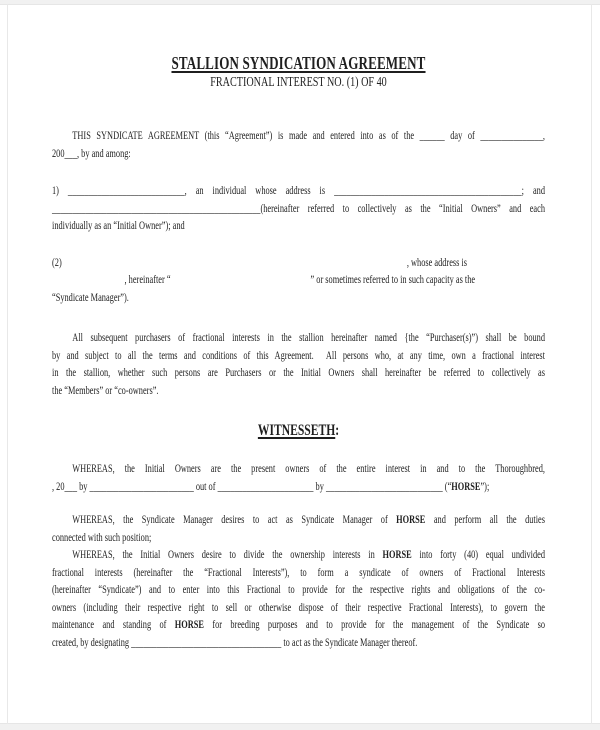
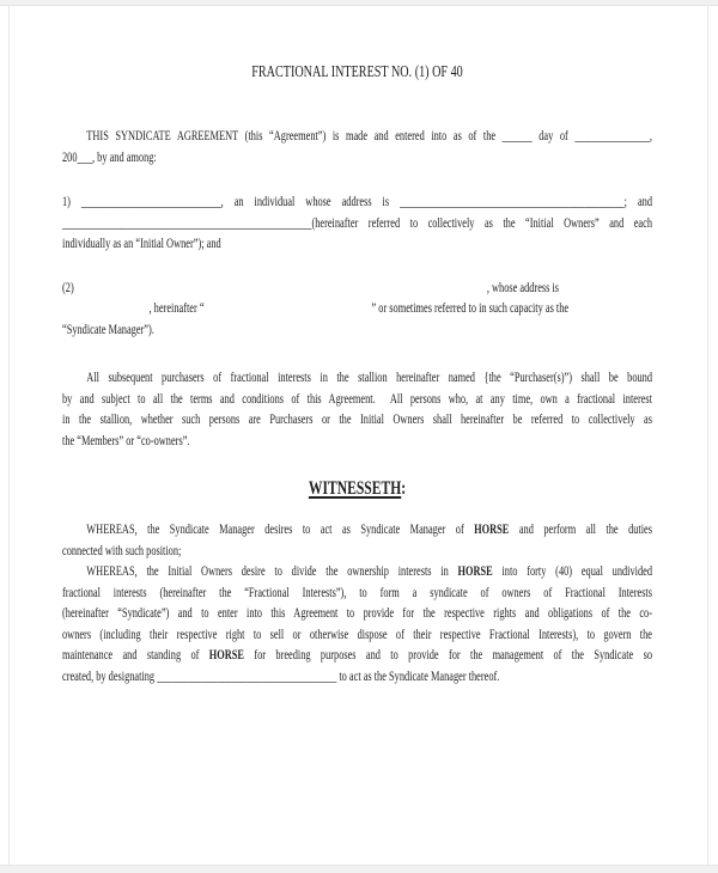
- STALLION SYNDICATION AGREEMENT
  FRACTIONAL INTEREST NO. (1) OF 40
  THIS SYNDICATE AGREEMENT (this “Agreement”) is made and entered into as of the ______ day of _______________,
  200___, by and among:
  1) ____________________________, an individual whose address is _____________________________________________; and
  __________________________________________________(hereinafter referred to collectively as the “Initial Owners” and each
  individually as an “Initial Owner”); and
  (2) , whose address is
  , hereinafter “ ” or sometimes referred to in such capacity as the
  “Syndicate Manager”).
  All subsequent purchasers of fractional interests in the stallion hereinafter named {the “Purchaser(s)”) shall be bound
  by and subject to all the terms and conditions of this Agreement. All persons who, at any time, own a fractional interest
  in the stallion, whether such persons are Purchasers or the Initial Owners shall hereinafter be referred to collectively as
  the “Members” or “co-owners”.
  WITNESSETH:
- WHEREAS, the Initial Owners are the present owners of the entire interest in and to the Thoroughbred,
- , 20___ by _________________________ out of _______________________ by ____________________________ (“HORSE”);
  WHEREAS, the Syndicate Manager desires to act as Syndicate Manager of HORSE and perform all the duties
  connected with such position;
  WHEREAS, the Initial Owners desire to divide the ownership interests in HORSE into forty (40) equal undivided
  fractional interests (hereinafter the “Fractional Interests”), to form a syndicate of owners of Fractional Interests
- (hereinafter “Syndicate”) and to enter into this Fractional to provide for the respective rights and obligations of the co-
+ (hereinafter “Syndicate”) and to enter into this Agreement to provide for the respective rights and obligations of the co-
  owners (including their respective right to sell or otherwise dispose of their respective Fractional Interests), to govern the
  maintenance and standing of HORSE for breeding purposes and to provide for the management of the Syndicate so
  created, by designating ____________________________________ to act as the Syndicate Manager thereof.
